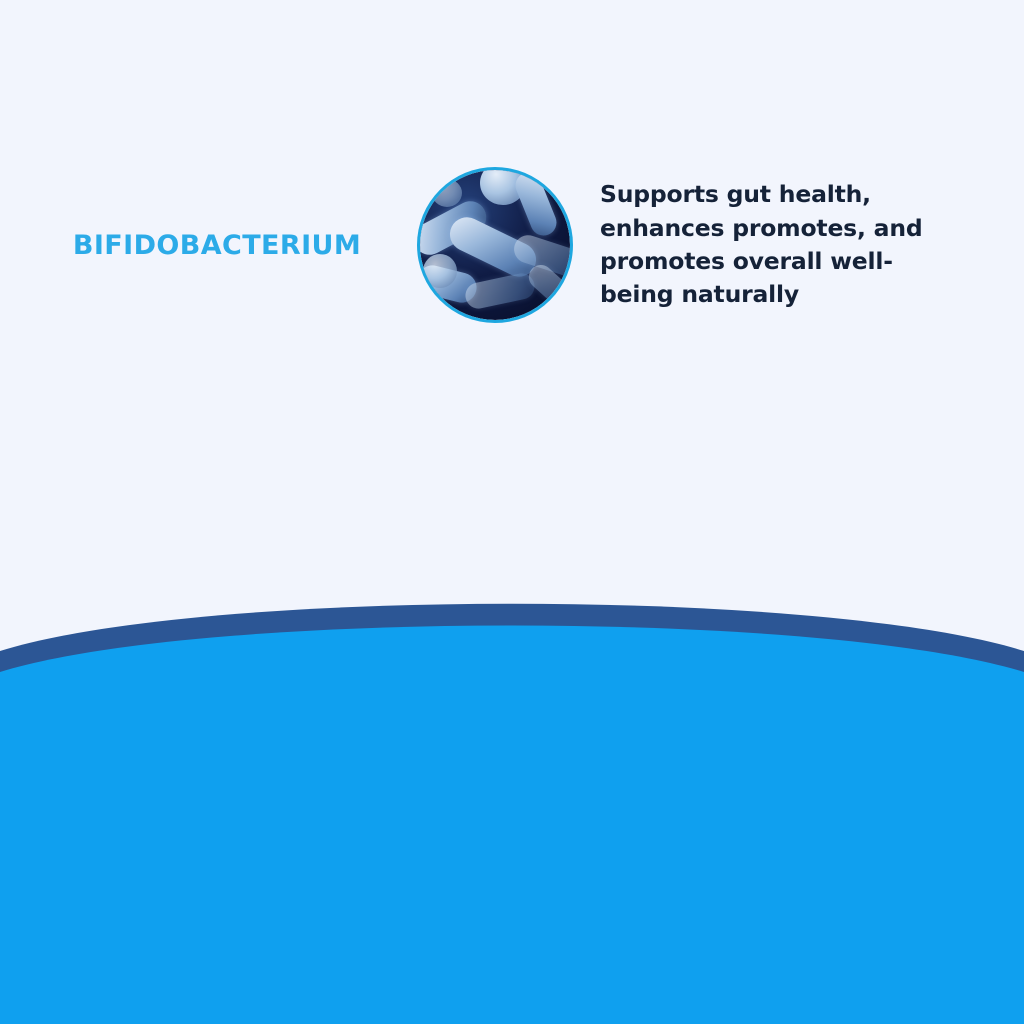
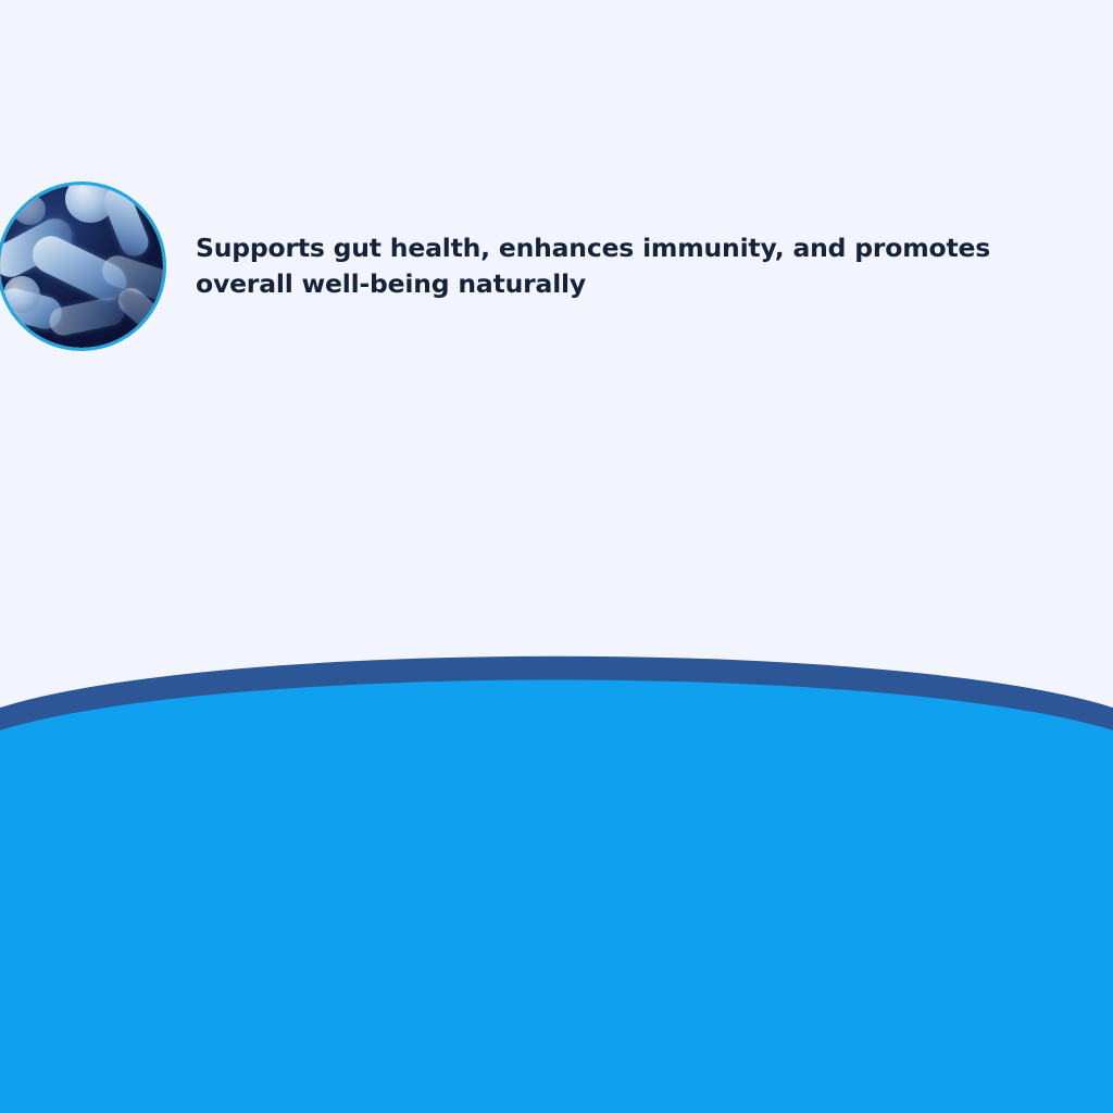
- BIFIDOBACTERIUM
- Supports gut health, enhances promotes, and promotes overall well-being naturally
+ Supports gut health, enhances immunity, and promotes overall well-being naturally
